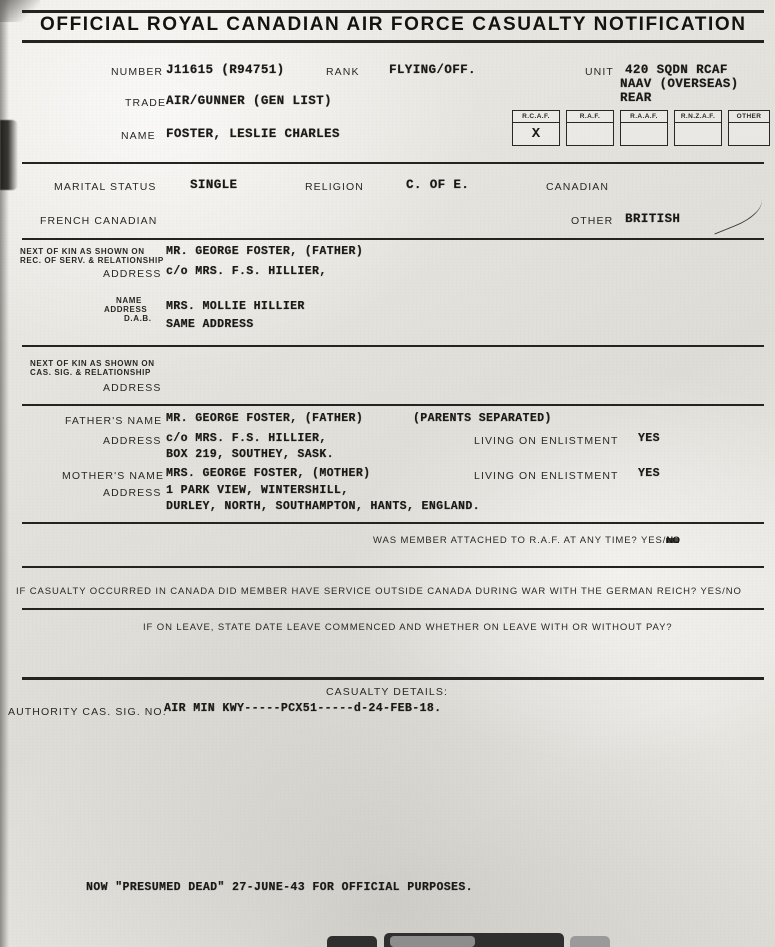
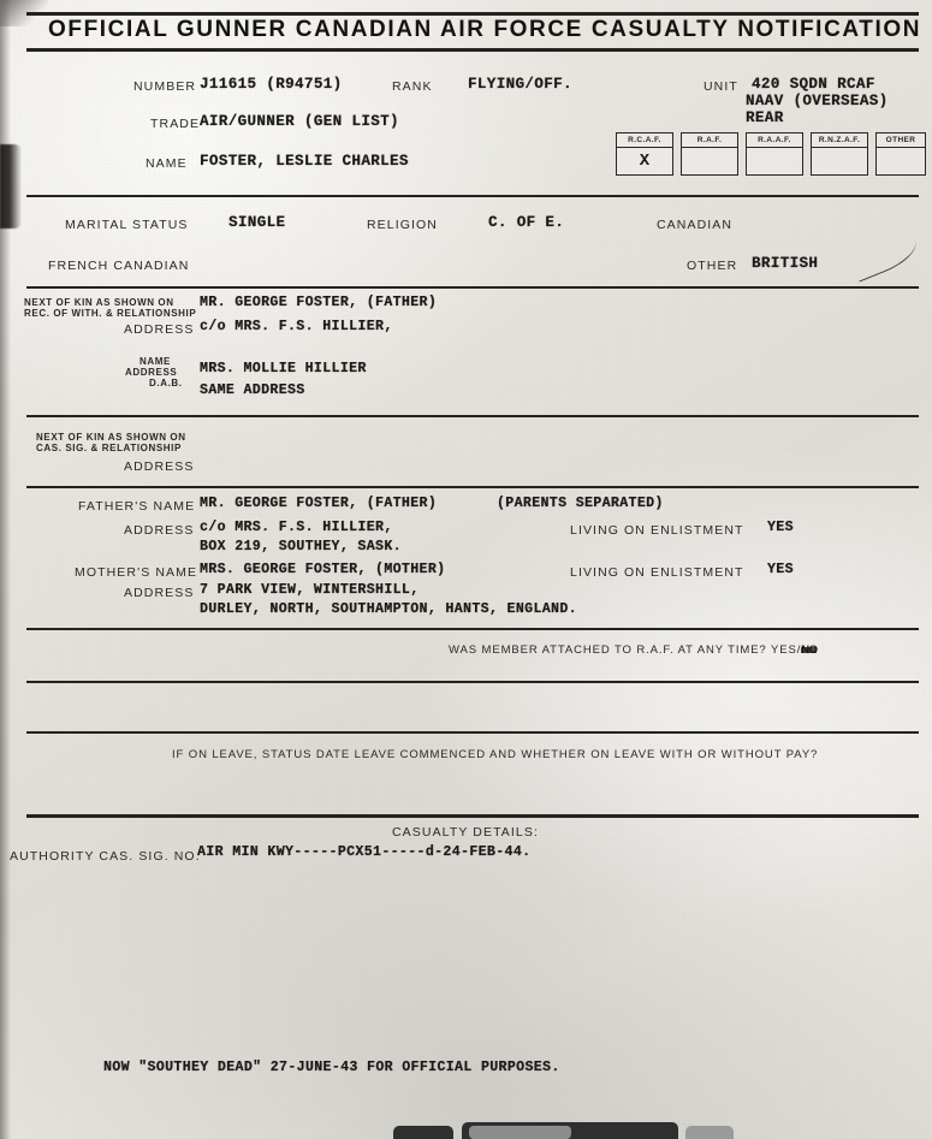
- OFFICIAL ROYAL CANADIAN AIR FORCE CASUALTY NOTIFICATION
+ OFFICIAL GUNNER CANADIAN AIR FORCE CASUALTY NOTIFICATION
  NUMBER
  J11615 (R94751)
  RANK
  FLYING/OFF.
  UNIT
  420 SQDN RCAF
  NAAV (OVERSEAS)
  REAR
  TRADE
  AIR/GUNNER (GEN LIST)
  NAME
  FOSTER, LESLIE CHARLES
  X
  MARITAL STATUS
  SINGLE
  RELIGION
  C. OF E.
  CANADIAN
  FRENCH CANADIAN
  OTHER
  BRITISH
  NEXT OF KIN AS SHOWN ON
- REC. OF SERV. & RELATIONSHIP
+ REC. OF WITH. & RELATIONSHIP
  MR. GEORGE FOSTER, (FATHER)
  ADDRESS
  c/o MRS. F.S. HILLIER,
  NAME
  ADDRESS
  D.A.B.
  MRS. MOLLIE HILLIER
  SAME ADDRESS
  NEXT OF KIN AS SHOWN ON
  CAS. SIG. & RELATIONSHIP
  ADDRESS
  FATHER'S NAME
  MR. GEORGE FOSTER, (FATHER)
  (PARENTS SEPARATED)
  ADDRESS
  c/o MRS. F.S. HILLIER,
  BOX 219, SOUTHEY, SASK.
  LIVING ON ENLISTMENT
  YES
  MOTHER'S NAME
  MRS. GEORGE FOSTER, (MOTHER)
  LIVING ON ENLISTMENT
  YES
  ADDRESS
- 1 PARK VIEW, WINTERSHILL,
+ 7 PARK VIEW, WINTERSHILL,
  DURLEY, NORTH, SOUTHAMPTON, HANTS, ENGLAND.
  WAS MEMBER ATTACHED TO R.A.F. AT ANY TIME? YES/NO
- IF CASUALTY OCCURRED IN CANADA DID MEMBER HAVE SERVICE OUTSIDE CANADA DURING WAR WITH THE GERMAN REICH? YES/NO
- IF ON LEAVE, STATE DATE LEAVE COMMENCED AND WHETHER ON LEAVE WITH OR WITHOUT PAY?
+ IF ON LEAVE, STATUS DATE LEAVE COMMENCED AND WHETHER ON LEAVE WITH OR WITHOUT PAY?
  CASUALTY DETAILS:
  AUTHORITY CAS. SIG. NO.
- AIR MIN KWY-----PCX51-----d-24-FEB-18.
+ AIR MIN KWY-----PCX51-----d-24-FEB-44.
- NOW "PRESUMED DEAD" 27-JUNE-43 FOR OFFICIAL PURPOSES.
+ NOW "SOUTHEY DEAD" 27-JUNE-43 FOR OFFICIAL PURPOSES.
